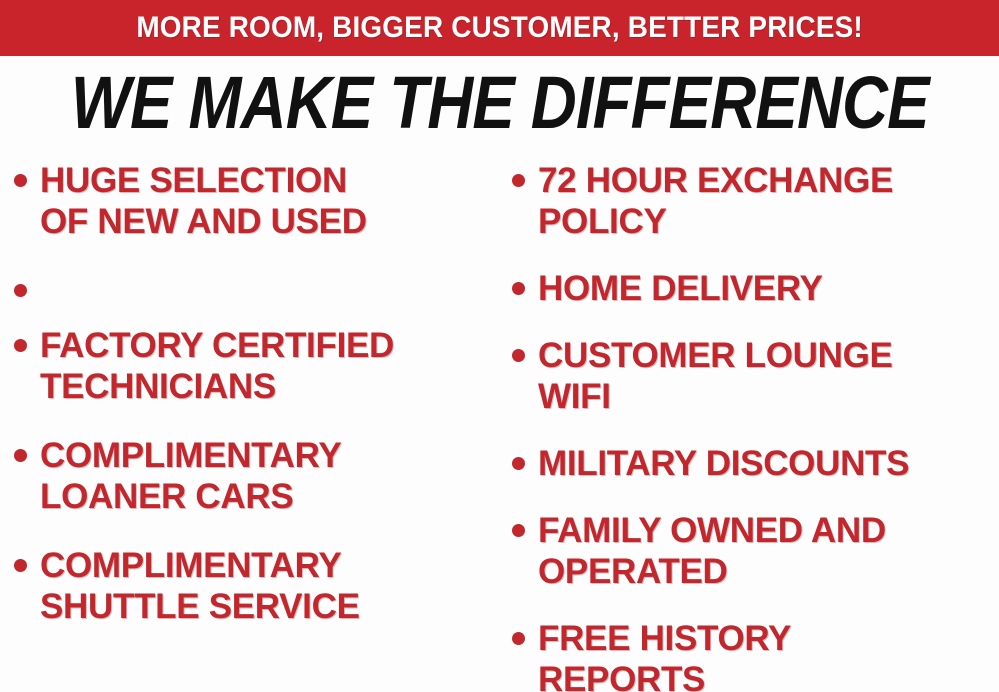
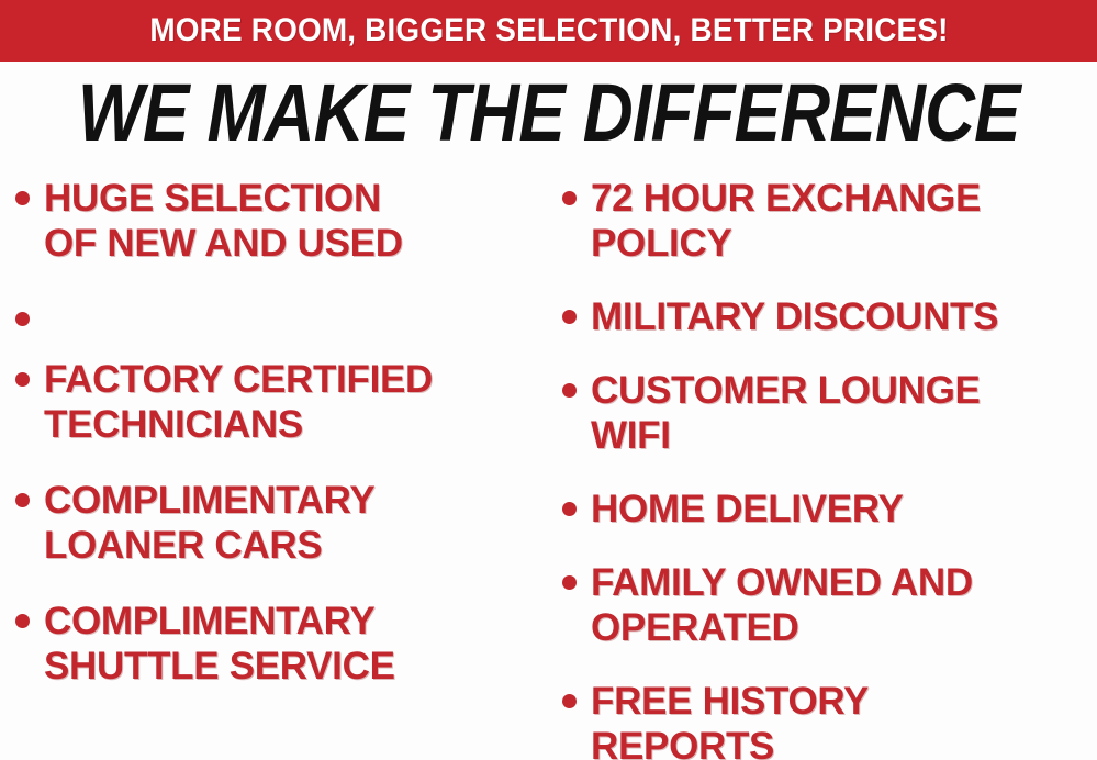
- MORE ROOM, BIGGER CUSTOMER, BETTER PRICES!
+ MORE ROOM, BIGGER SELECTION, BETTER PRICES!
  WE MAKE THE DIFFERENCE
  HUGE SELECTION
  OF NEW AND USED
  FACTORY CERTIFIED
  TECHNICIANS
  COMPLIMENTARY
  LOANER CARS
  COMPLIMENTARY
  SHUTTLE SERVICE
  72 HOUR EXCHANGE
  POLICY
- HOME DELIVERY
+ MILITARY DISCOUNTS
  CUSTOMER LOUNGE
  WIFI
- MILITARY DISCOUNTS
+ HOME DELIVERY
  FAMILY OWNED AND
  OPERATED
  FREE HISTORY
  REPORTS
